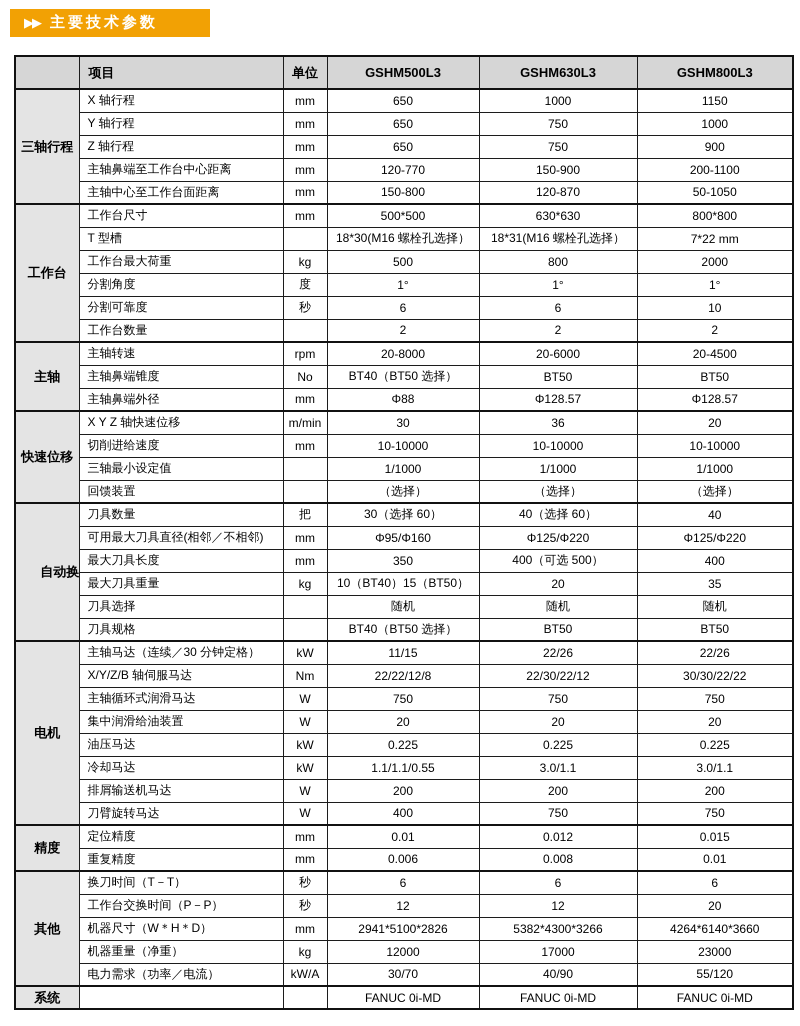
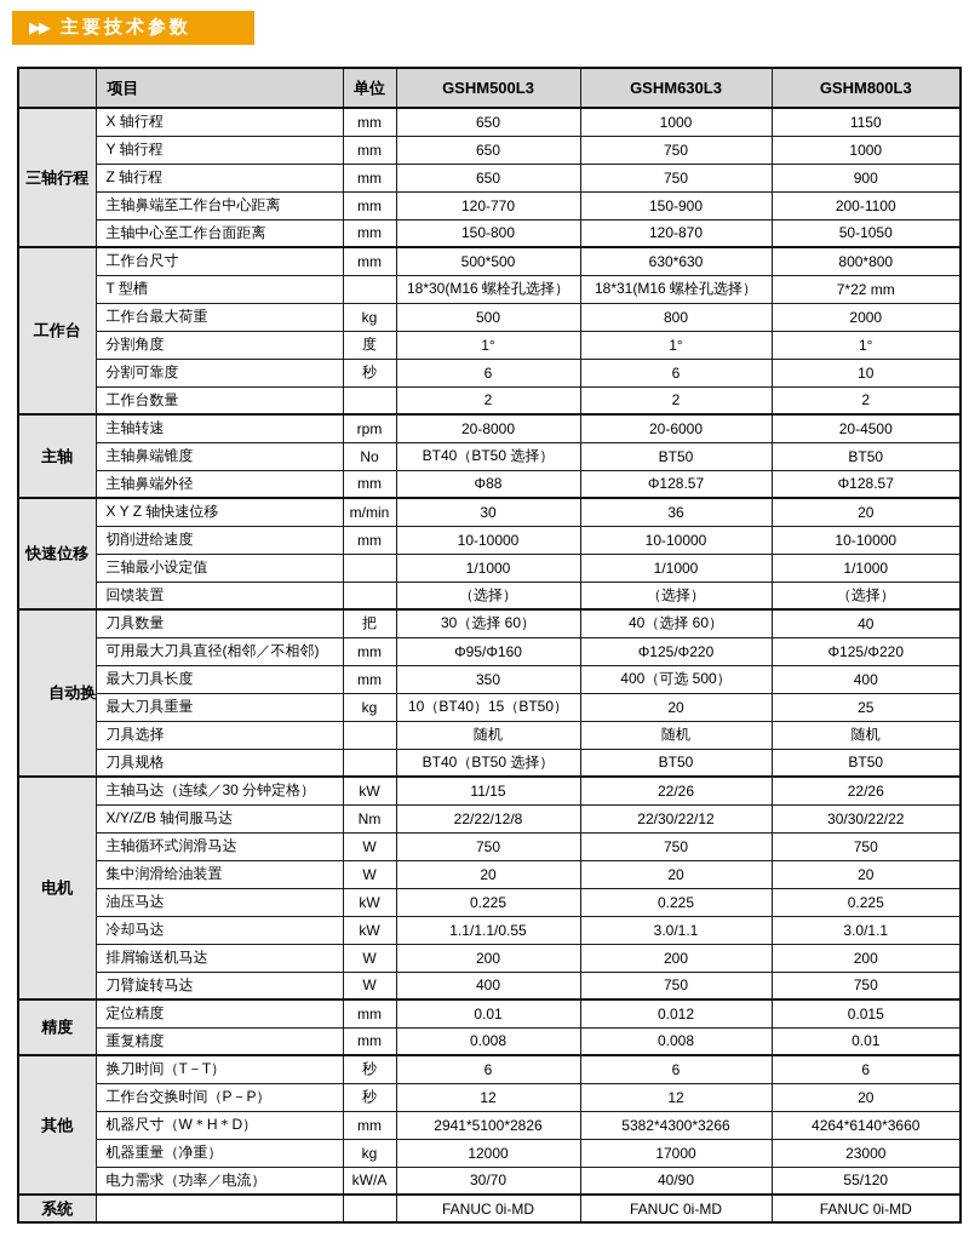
  ▶▶
  主要技术参数
  	项目	单位	GSHM500L3	GSHM630L3	GSHM800L3
  三轴行程	X 轴行程	mm	650	1000	1150
  Y 轴行程	mm	650	750	1000
  Z 轴行程	mm	650	750	900
  主轴鼻端至工作台中心距离	mm	120-770	150-900	200-1100
  主轴中心至工作台面距离	mm	150-800	120-870	50-1050
  工作台	工作台尺寸	mm	500*500	630*630	800*800
  T 型槽		18*30(M16 螺栓孔选择）	18*31(M16 螺栓孔选择）	7*22 mm
  工作台最大荷重	kg	500	800	2000
  分割角度	度	1°	1°	1°
  分割可靠度	秒	6	6	10
  工作台数量		2	2	2
  主轴	主轴转速	rpm	20-8000	20-6000	20-4500
  主轴鼻端锥度	No	BT40（BT50 选择）	BT50	BT50
  主轴鼻端外径	mm	Φ88	Φ128.57	Φ128.57
  快速位移	X Y Z 轴快速位移	m/min	30	36	20
  切削进给速度	mm	10-10000	10-10000	10-10000
  三轴最小设定值		1/1000	1/1000	1/1000
  回馈装置		（选择）	（选择）	（选择）
  自动换	刀具数量	把	30（选择 60）	40（选择 60）	40
  可用最大刀具直径(相邻／不相邻)	mm	Φ95/Φ160	Φ125/Φ220	Φ125/Φ220
  最大刀具长度	mm	350	400（可选 500）	400
- 最大刀具重量	kg	10（BT40）15（BT50）	20	35
+ 最大刀具重量	kg	10（BT40）15（BT50）	20	25
  刀具选择		随机	随机	随机
  刀具规格		BT40（BT50 选择）	BT50	BT50
  电机	主轴马达（连续／30 分钟定格）	kW	11/15	22/26	22/26
  X/Y/Z/B 轴伺服马达	Nm	22/22/12/8	22/30/22/12	30/30/22/22
  主轴循环式润滑马达	W	750	750	750
  集中润滑给油装置	W	20	20	20
  油压马达	kW	0.225	0.225	0.225
  冷却马达	kW	1.1/1.1/0.55	3.0/1.1	3.0/1.1
  排屑输送机马达	W	200	200	200
  刀臂旋转马达	W	400	750	750
  精度	定位精度	mm	0.01	0.012	0.015
- 重复精度	mm	0.006	0.008	0.01
+ 重复精度	mm	0.008	0.008	0.01
  其他	换刀时间（T－T）	秒	6	6	6
  工作台交换时间（P－P）	秒	12	12	20
  机器尺寸（W＊H＊D）	mm	2941*5100*2826	5382*4300*3266	4264*6140*3660
  机器重量（净重）	kg	12000	17000	23000
  电力需求（功率／电流）	kW/A	30/70	40/90	55/120
  系统			FANUC 0i-MD	FANUC 0i-MD	FANUC 0i-MD
